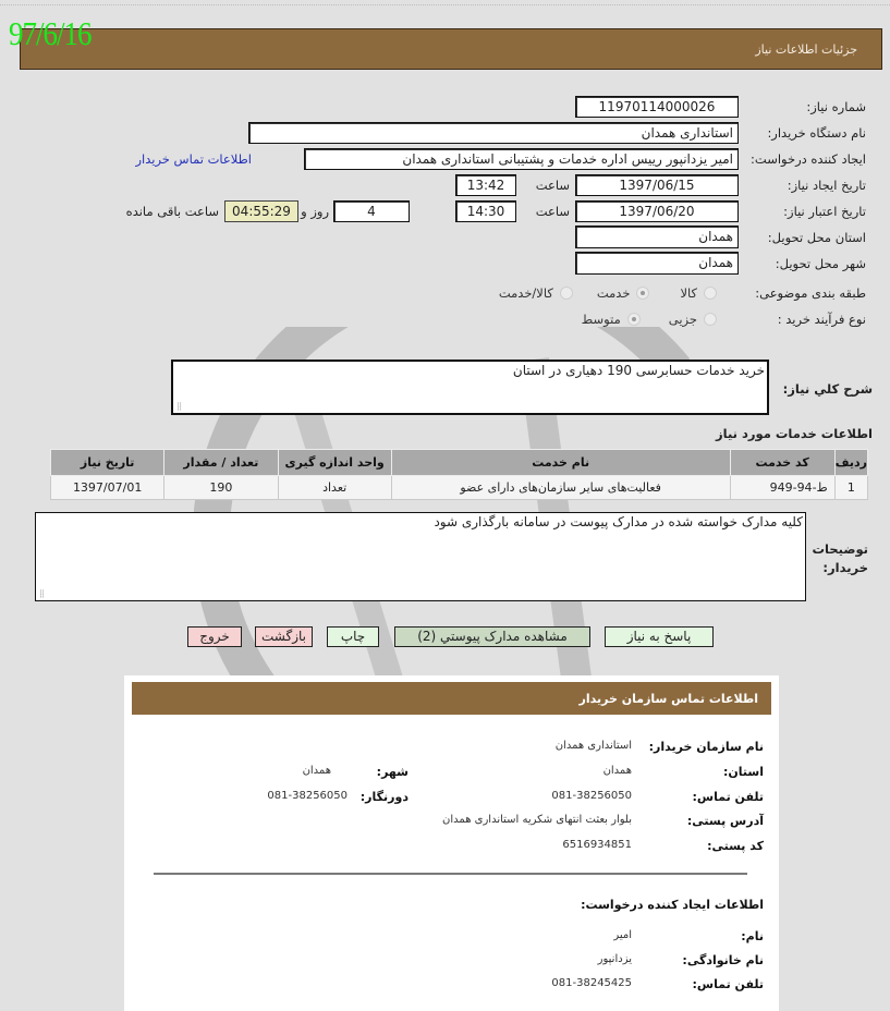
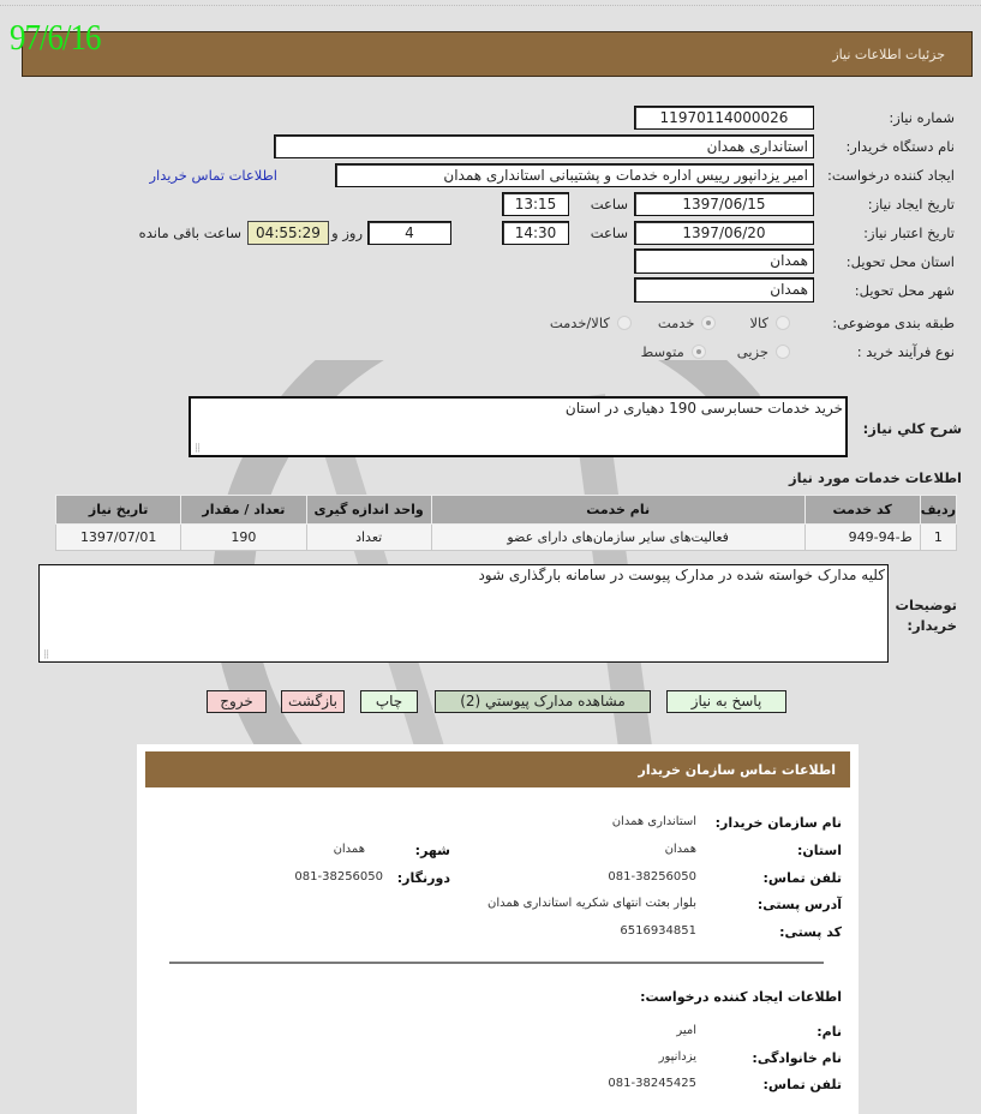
  97/6/16
  جزئیات اطلاعات نیاز
  شماره نیاز:
  11970114000026
  نام دستگاه خریدار:
  استانداری همدان
  ایجاد کننده درخواست:
  امیر یزدانپور رییس اداره خدمات و پشتیبانی استانداری همدان
  اطلاعات تماس خریدار
  تاریخ ایجاد نیاز:
  1397/06/15
  ساعت
- 13:42
+ 13:15
  تاریخ اعتبار نیاز:
  1397/06/20
  ساعت
  14:30
  4
  روز و
  04:55:29
  ساعت باقی مانده
  استان محل تحویل:
  همدان
  شهر محل تحویل:
  همدان
  طبقه بندی موضوعی:
  کالا
  خدمت
  کالا/خدمت
  نوع فرآیند خرید :
  جزیی
  متوسط
  شرح کلي نياز:
  خرید خدمات حسابرسی 190 دهیاری در استان
  ⣿
  اطلاعات خدمات مورد نیاز
  ردیف	کد خدمت	نام خدمت	واحد اندازه گیری	تعداد / مقدار	تاریخ نیاز
  1	ط-94-949	فعالیت‌های سایر سازمان‌های دارای عضو	تعداد	190	1397/07/01
  توضیحات
  خریدار:
  کلیه مدارک خواسته شده در مدارک پیوست در سامانه بارگذاری شود
  ⣿
  پاسخ به نیاز
  مشاهده مدارک پیوستي (2)
  چاپ
  بازگشت
  خروج
  اطلاعات تماس سازمان خریدار
  نام سازمان خریدار:
  استانداری همدان
  استان:
  همدان
  شهر:
  همدان
  تلفن تماس:
  081-38256050
  دورنگار:
  081-38256050
  آدرس پستی:
  بلوار بعثت انتهای شکریه استانداری همدان
  کد پستی:
  6516934851
  اطلاعات ایجاد کننده درخواست:
  نام:
  امیر
  نام خانوادگی:
  یزدانپور
  تلفن تماس:
  081-38245425
